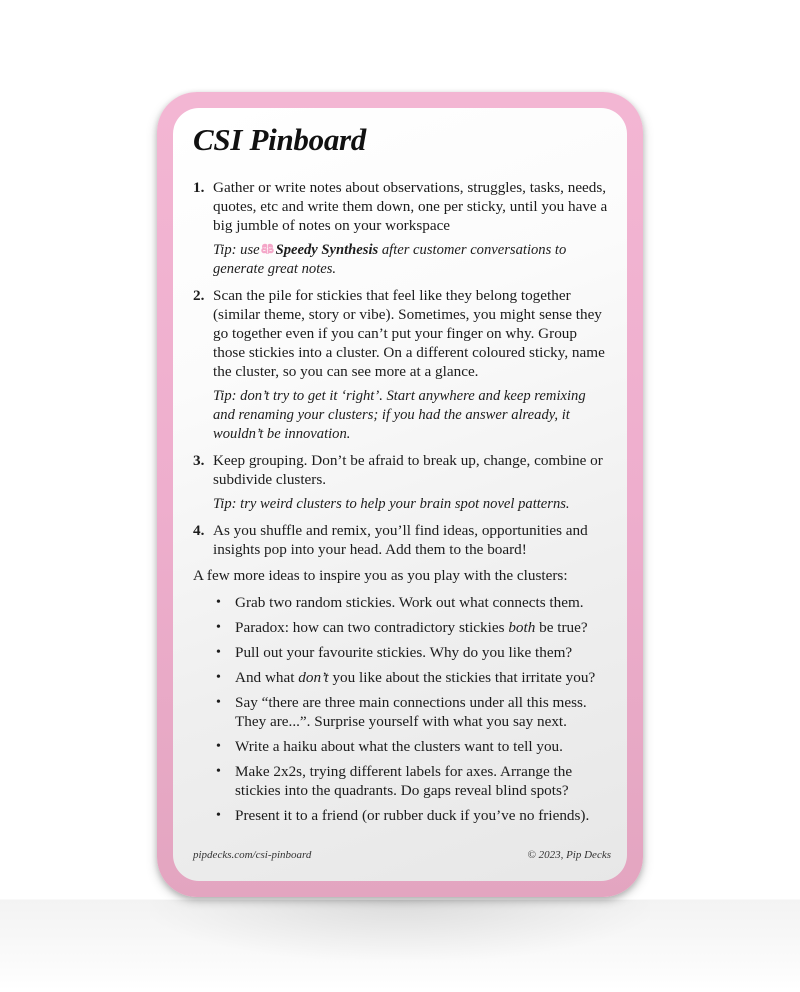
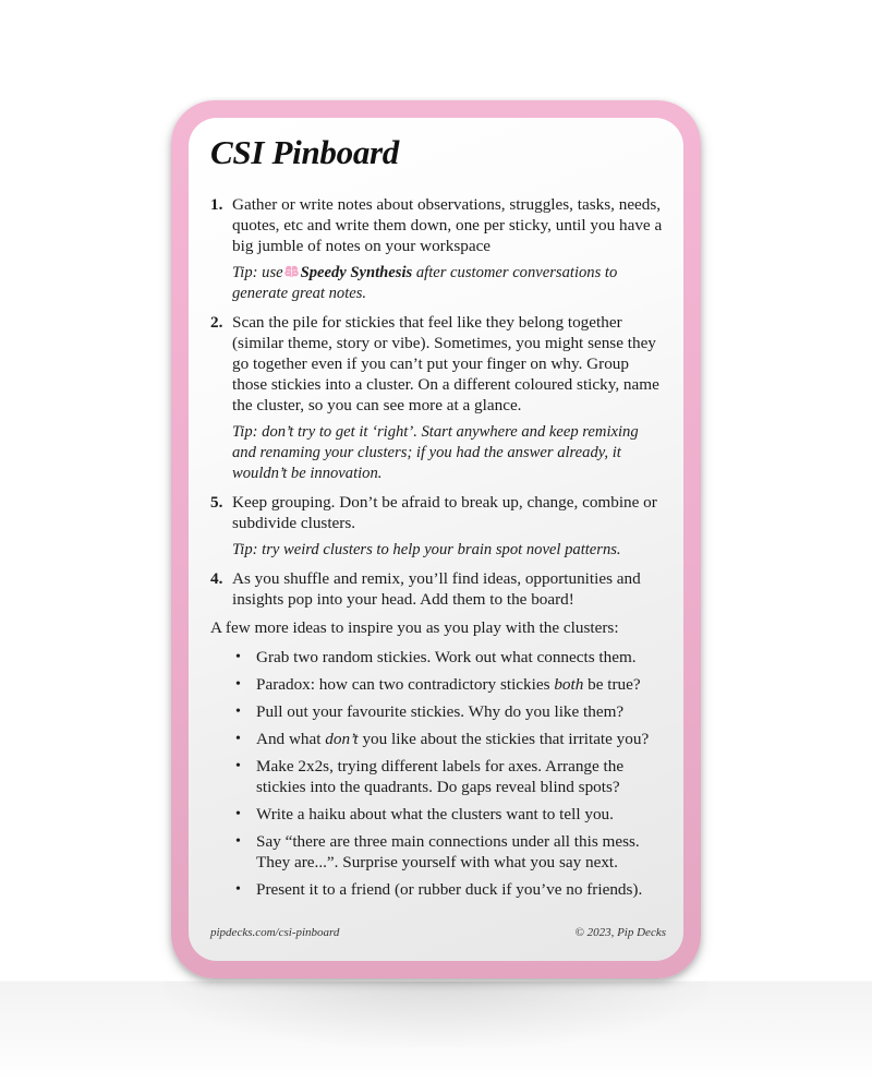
  CSI Pinboard
  1.
  Gather or write notes about observations, struggles, tasks, needs, quotes, etc and write them down, one per sticky, until you have a big jumble of notes on your workspace
  Tip: use Speedy Synthesis after customer conversations to generate great notes.
  2.
  Scan the pile for stickies that feel like they belong together (similar theme, story or vibe). Sometimes, you might sense they go together even if you can’t put your finger on why. Group those stickies into a cluster. On a different coloured sticky, name the cluster, so you can see more at a glance.
  Tip: don’t try to get it ‘right’. Start anywhere and keep remixing and renaming your clusters; if you had the answer already, it wouldn’t be innovation.
- 3.
+ 5.
  Keep grouping. Don’t be afraid to break up, change, combine or subdivide clusters.
  Tip: try weird clusters to help your brain spot novel patterns.
  4.
  As you shuffle and remix, you’ll find ideas, opportunities and insights pop into your head. Add them to the board!
  A few more ideas to inspire you as you play with the clusters:
  •
  Grab two random stickies. Work out what connects them.
  •
  Paradox: how can two contradictory stickies both be true?
  •
  Pull out your favourite stickies. Why do you like them?
  •
  And what don’t you like about the stickies that irritate you?
  •
- Say “there are three main connections under all this mess. They are...”. Surprise yourself with what you say next.
+ Make 2x2s, trying different labels for axes. Arrange the stickies into the quadrants. Do gaps reveal blind spots?
  •
  Write a haiku about what the clusters want to tell you.
  •
- Make 2x2s, trying different labels for axes. Arrange the stickies into the quadrants. Do gaps reveal blind spots?
+ Say “there are three main connections under all this mess. They are...”. Surprise yourself with what you say next.
  •
  Present it to a friend (or rubber duck if you’ve no friends).
  pipdecks.com/csi-pinboard
  © 2023, Pip Decks
